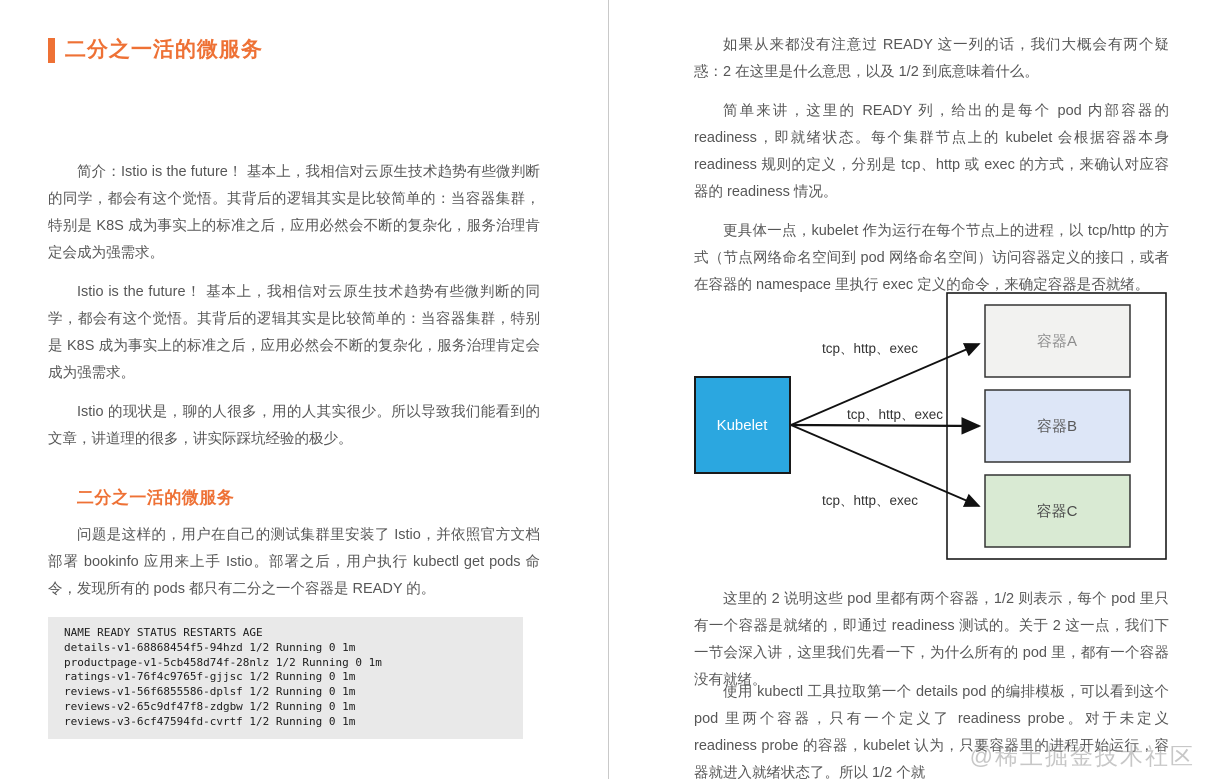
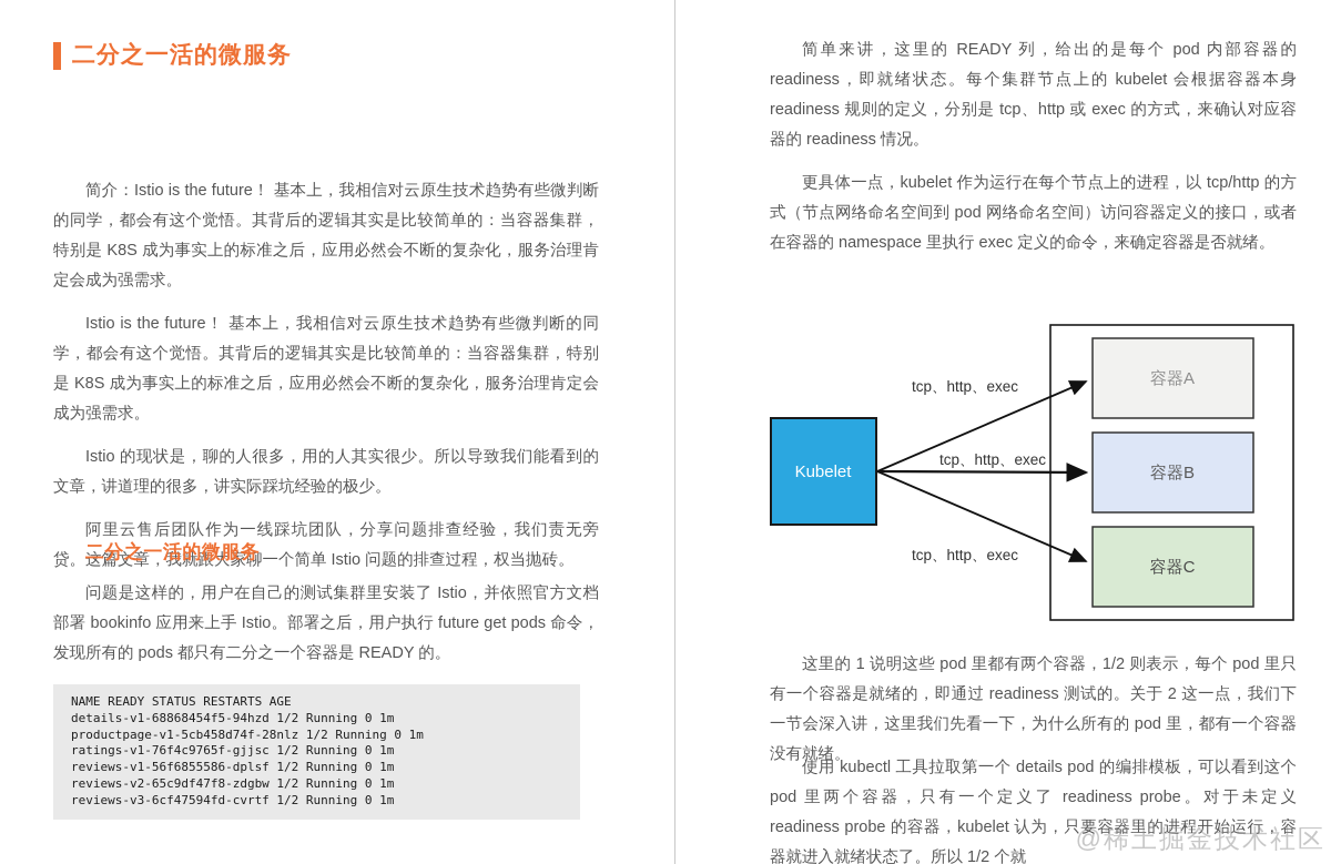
  二分之一活的微服务
  简介：Istio is the future！ 基本上，我相信对云原生技术趋势有些微判断的同学，都会有这个觉悟。其背后的逻辑其实是比较简单的：当容器集群，特别是 K8S 成为事实上的标准之后，应用必然会不断的复杂化，服务治理肯定会成为强需求。
  Istio is the future！ 基本上，我相信对云原生技术趋势有些微判断的同学，都会有这个觉悟。其背后的逻辑其实是比较简单的：当容器集群，特别是 K8S 成为事实上的标准之后，应用必然会不断的复杂化，服务治理肯定会成为强需求。
  Istio 的现状是，聊的人很多，用的人其实很少。所以导致我们能看到的文章，讲道理的很多，讲实际踩坑经验的极少。
+ 阿里云售后团队作为一线踩坑团队，分享问题排查经验，我们责无旁贷。这篇文章，我就跟大家聊一个简单 Istio 问题的排查过程，权当抛砖。
  二分之一活的微服务
- 问题是这样的，用户在自己的测试集群里安装了 Istio，并依照官方文档部署 bookinfo 应用来上手 Istio。部署之后，用户执行 kubectl get pods 命令，发现所有的 pods 都只有二分之一个容器是 READY 的。
+ 问题是这样的，用户在自己的测试集群里安装了 Istio，并依照官方文档部署 bookinfo 应用来上手 Istio。部署之后，用户执行 future get pods 命令，发现所有的 pods 都只有二分之一个容器是 READY 的。
  NAME READY STATUS RESTARTS AGE
  details-v1-68868454f5-94hzd 1/2 Running 0 1m
  productpage-v1-5cb458d74f-28nlz 1/2 Running 0 1m
  ratings-v1-76f4c9765f-gjjsc 1/2 Running 0 1m
  reviews-v1-56f6855586-dplsf 1/2 Running 0 1m
  reviews-v2-65c9df47f8-zdgbw 1/2 Running 0 1m
  reviews-v3-6cf47594fd-cvrtf 1/2 Running 0 1m
- 如果从来都没有注意过 READY 这一列的话，我们大概会有两个疑惑：2 在这里是什么意思，以及 1/2 到底意味着什么。
  简单来讲，这里的 READY 列，给出的是每个 pod 内部容器的 readiness，即就绪状态。每个集群节点上的 kubelet 会根据容器本身 readiness 规则的定义，分别是 tcp、http 或 exec 的方式，来确认对应容器的 readiness 情况。
  更具体一点，kubelet 作为运行在每个节点上的进程，以 tcp/http 的方式（节点网络命名空间到 pod 网络命名空间）访问容器定义的接口，或者在容器的 namespace 里执行 exec 定义的命令，来确定容器是否就绪。
  Kubelet
  容器A
  容器B
  容器C
  tcp、http、exec
  tcp、http、exec
  tcp、http、exec
- 这里的 2 说明这些 pod 里都有两个容器，1/2 则表示，每个 pod 里只有一个容器是就绪的，即通过 readiness 测试的。关于 2 这一点，我们下一节会深入讲，这里我们先看一下，为什么所有的 pod 里，都有一个容器没有就绪。
+ 这里的 1 说明这些 pod 里都有两个容器，1/2 则表示，每个 pod 里只有一个容器是就绪的，即通过 readiness 测试的。关于 2 这一点，我们下一节会深入讲，这里我们先看一下，为什么所有的 pod 里，都有一个容器没有就绪。
  使用 kubectl 工具拉取第一个 details pod 的编排模板，可以看到这个 pod 里两个容器，只有一个定义了 readiness probe。对于未定义 readiness probe 的容器，kubelet 认为，只要容器里的进程开始运行，容器就进入就绪状态了。所以 1/2 个就
  @稀土掘金技术社区
